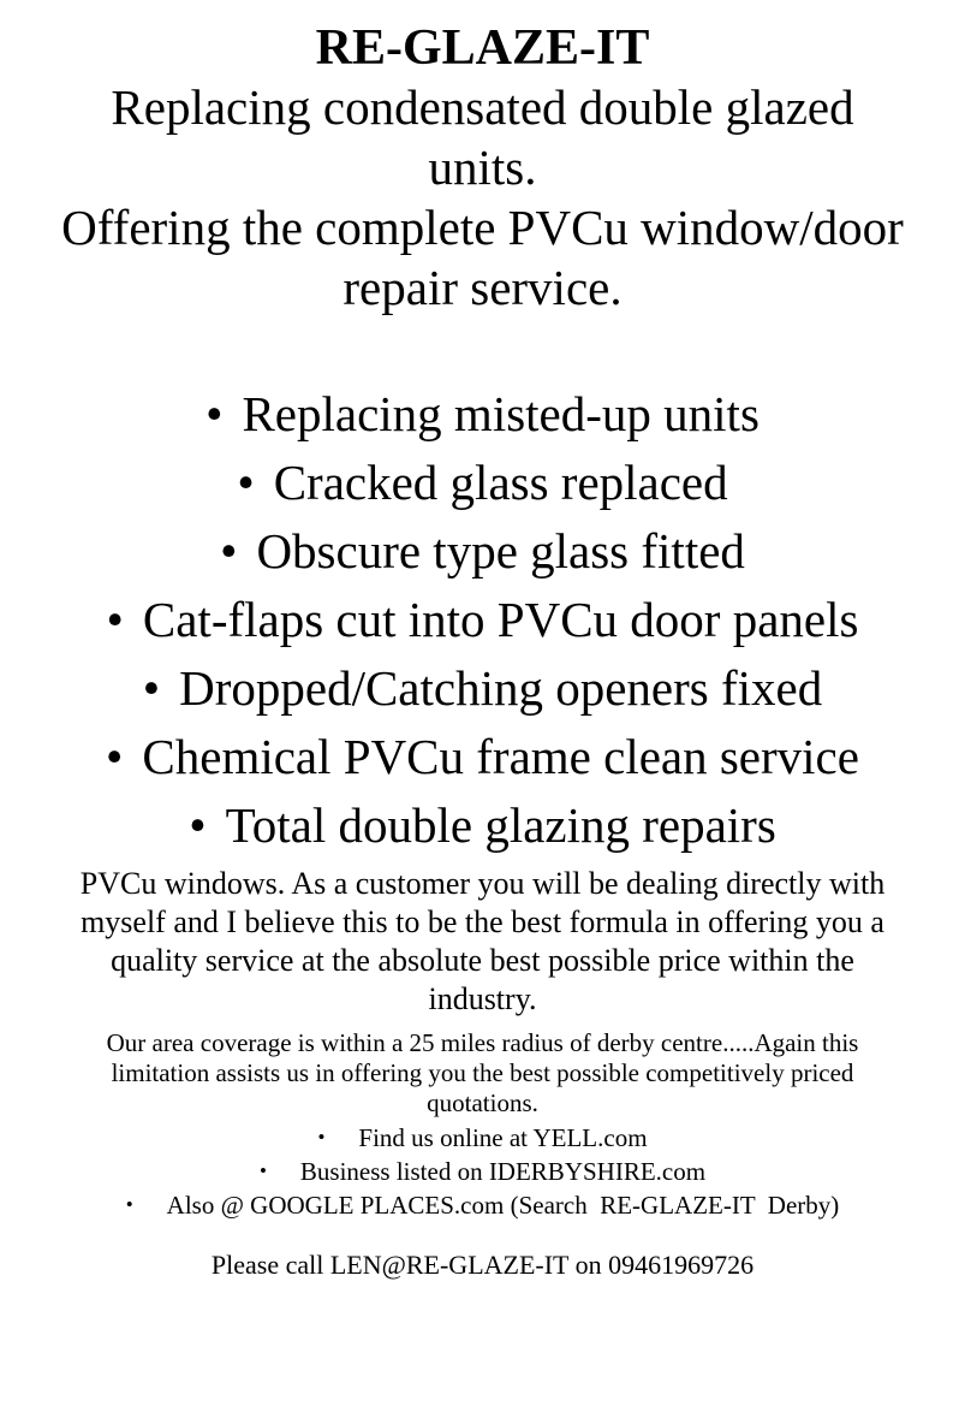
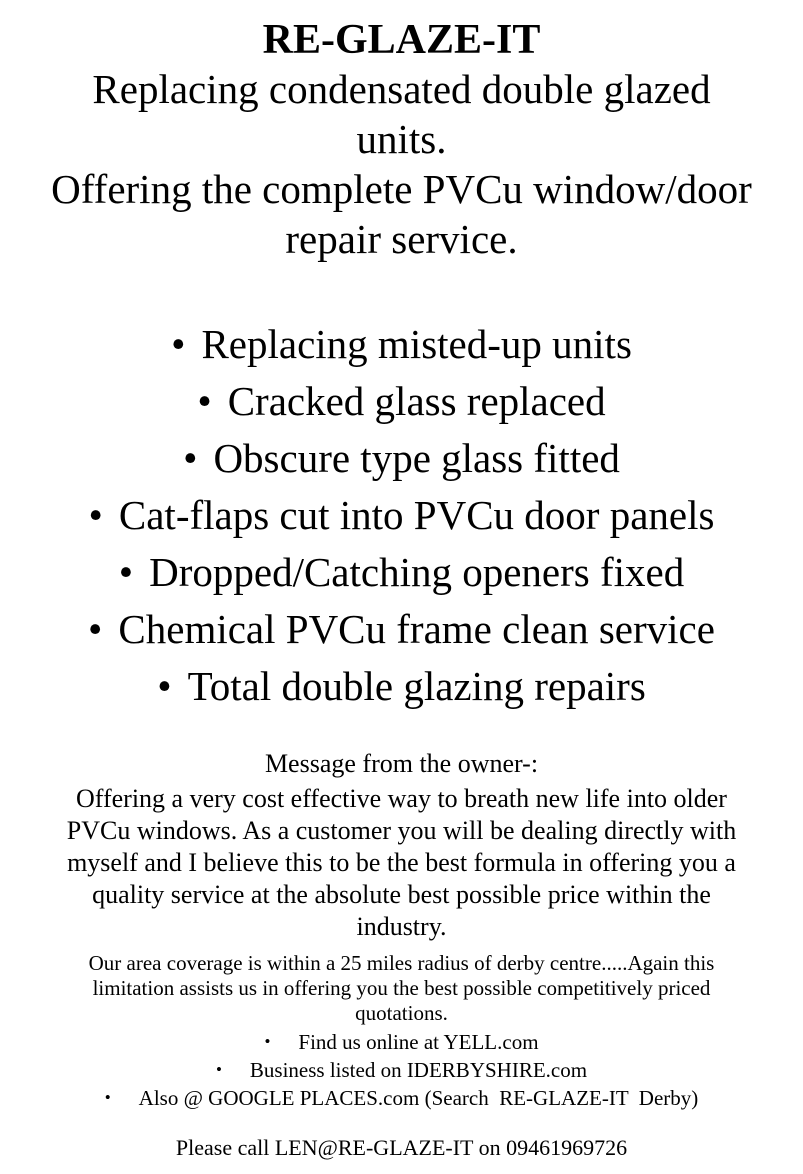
  RE-GLAZE-IT
  Replacing condensated double glazed
  units.
  Offering the complete PVCu window/door
  repair service.
  • Replacing misted-up units
  • Cracked glass replaced
  • Obscure type glass fitted
  • Cat-flaps cut into PVCu door panels
  • Dropped/Catching openers fixed
  • Chemical PVCu frame clean service
  • Total double glazing repairs
+ Message from the owner-:
+ Offering a very cost effective way to breath new life into older
  PVCu windows. As a customer you will be dealing directly with
  myself and I believe this to be the best formula in offering you a
  quality service at the absolute best possible price within the
  industry.
  Our area coverage is within a 25 miles radius of derby centre.....Again this
  limitation assists us in offering you the best possible competitively priced
  quotations.
  • Find us online at YELL.com
  • Business listed on IDERBYSHIRE.com
  • Also @ GOOGLE PLACES.com (Search RE-GLAZE-IT Derby)
  Please call LEN@RE-GLAZE-IT on 09461969726
